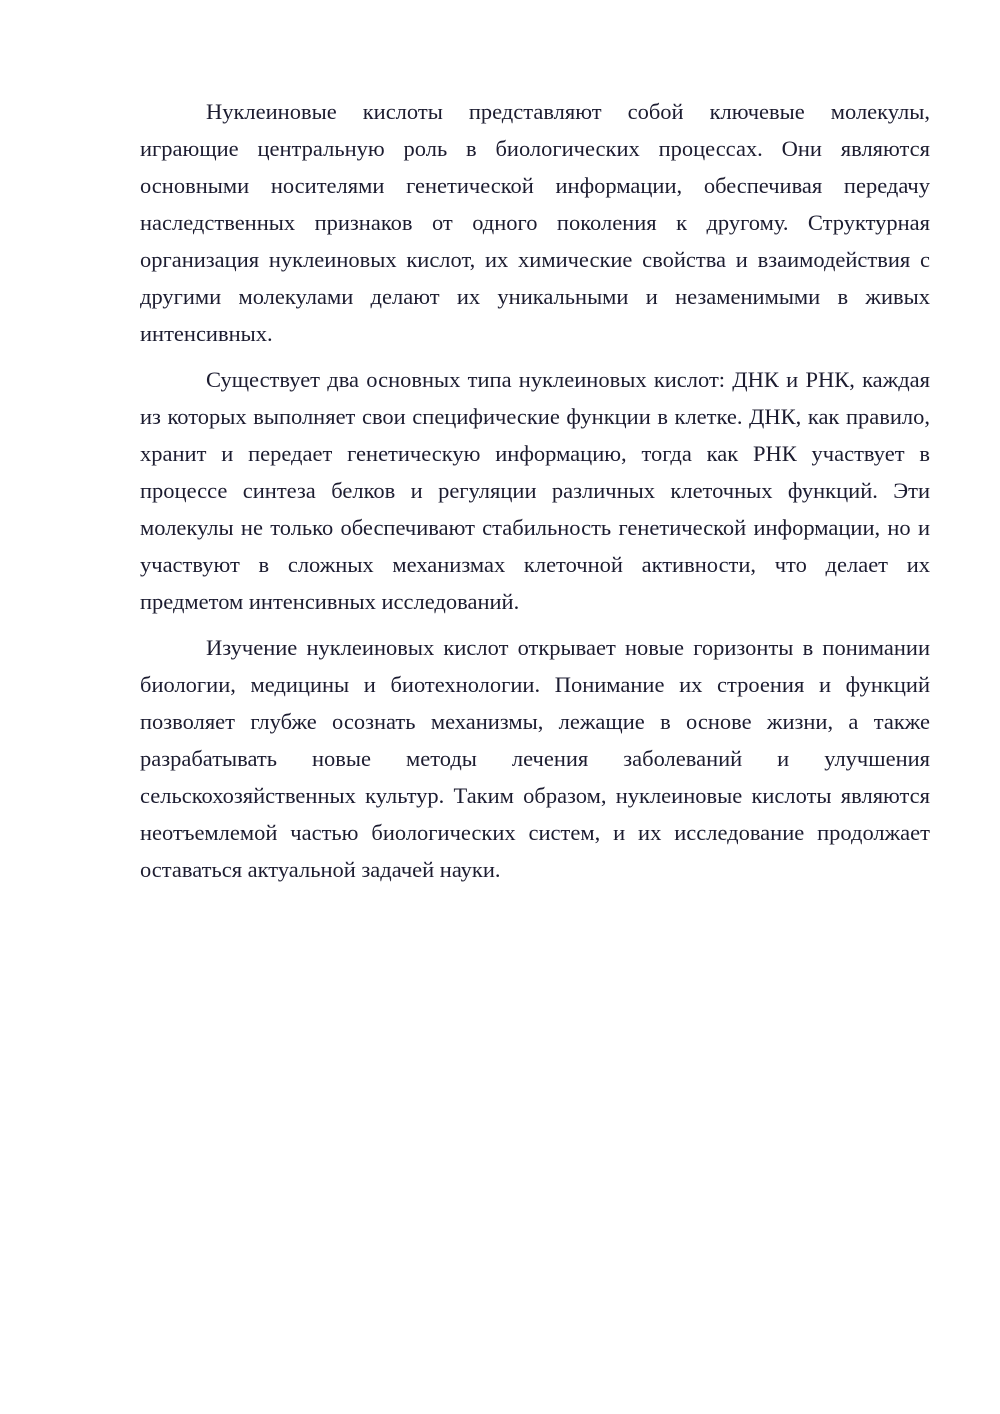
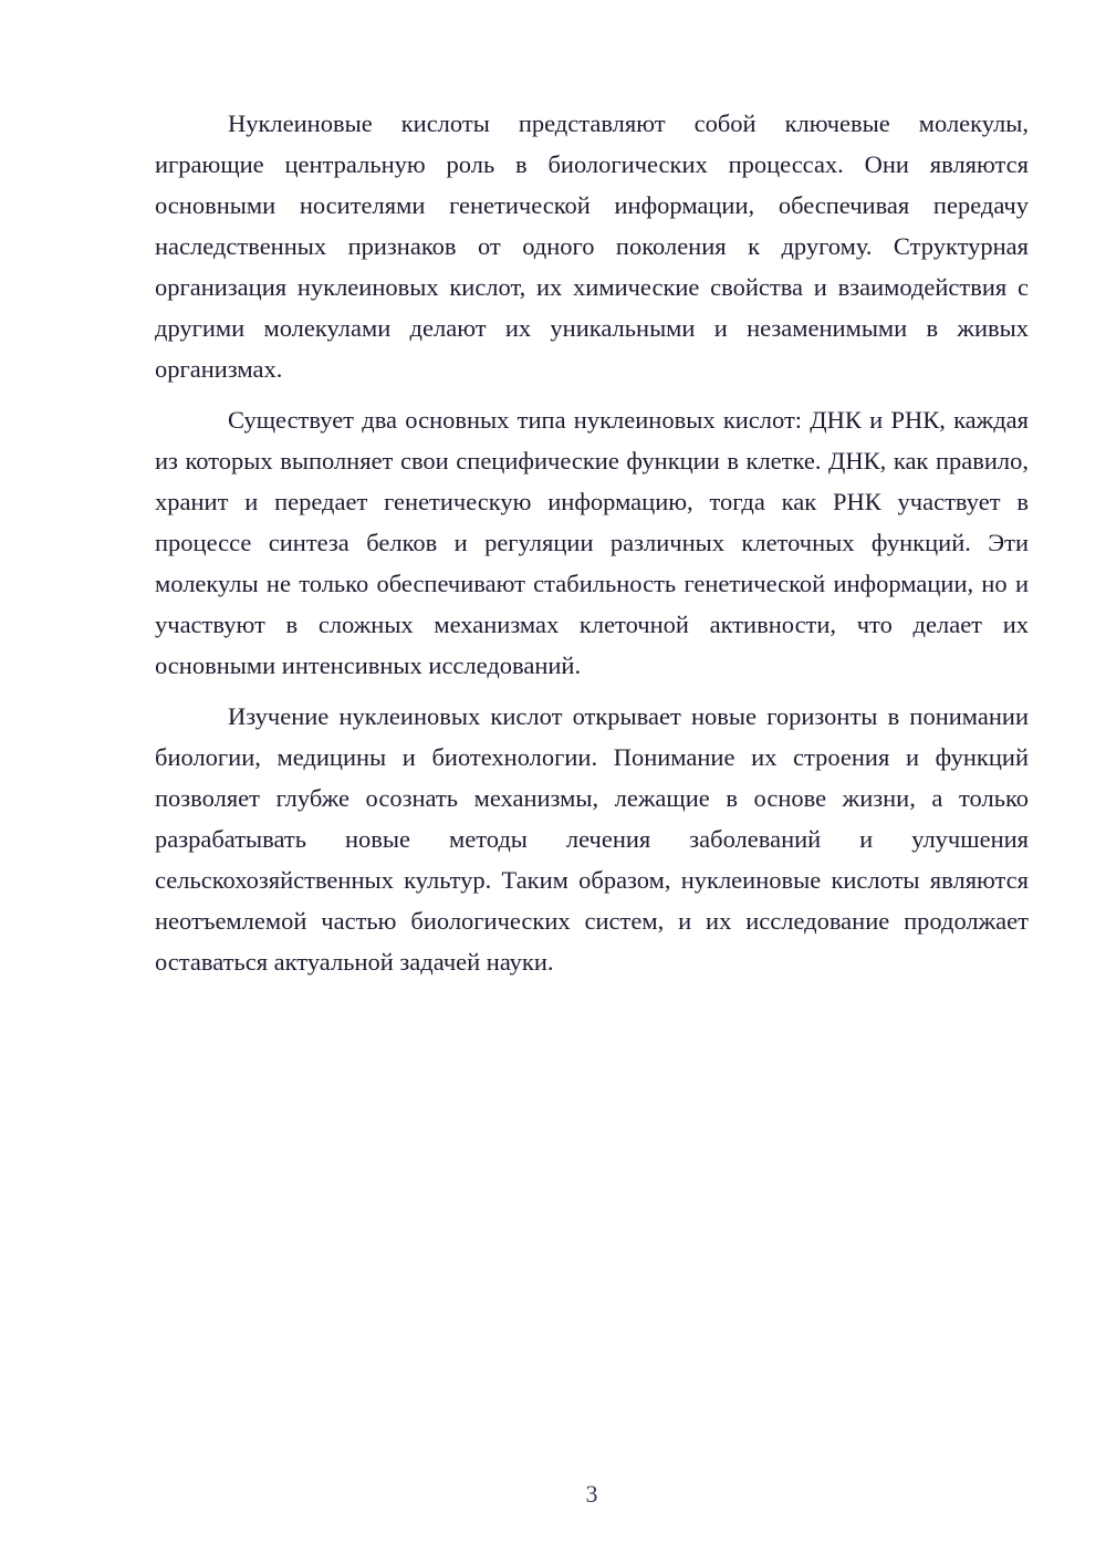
- Нуклеиновые кислоты представляют собой ключевые молекулы, играющие центральную роль в биологических процессах. Они являются основными носителями генетической информации, обеспечивая передачу наследственных признаков от одного поколения к другому. Структурная организация нуклеиновых кислот, их химические свойства и взаимодействия с другими молекулами делают их уникальными и незаменимыми в живых интенсивных.
+ Нуклеиновые кислоты представляют собой ключевые молекулы, играющие центральную роль в биологических процессах. Они являются основными носителями генетической информации, обеспечивая передачу наследственных признаков от одного поколения к другому. Структурная организация нуклеиновых кислот, их химические свойства и взаимодействия с другими молекулами делают их уникальными и незаменимыми в живых организмах.
- Существует два основных типа нуклеиновых кислот: ДНК и РНК, каждая из которых выполняет свои специфические функции в клетке. ДНК, как правило, хранит и передает генетическую информацию, тогда как РНК участвует в процессе синтеза белков и регуляции различных клеточных функций. Эти молекулы не только обеспечивают стабильность генетической информации, но и участвуют в сложных механизмах клеточной активности, что делает их предметом интенсивных исследований.
+ Существует два основных типа нуклеиновых кислот: ДНК и РНК, каждая из которых выполняет свои специфические функции в клетке. ДНК, как правило, хранит и передает генетическую информацию, тогда как РНК участвует в процессе синтеза белков и регуляции различных клеточных функций. Эти молекулы не только обеспечивают стабильность генетической информации, но и участвуют в сложных механизмах клеточной активности, что делает их основными интенсивных исследований.
- Изучение нуклеиновых кислот открывает новые горизонты в понимании биологии, медицины и биотехнологии. Понимание их строения и функций позволяет глубже осознать механизмы, лежащие в основе жизни, а также разрабатывать новые методы лечения заболеваний и улучшения сельскохозяйственных культур. Таким образом, нуклеиновые кислоты являются неотъемлемой частью биологических систем, и их исследование продолжает оставаться актуальной задачей науки.
+ Изучение нуклеиновых кислот открывает новые горизонты в понимании биологии, медицины и биотехнологии. Понимание их строения и функций позволяет глубже осознать механизмы, лежащие в основе жизни, а только разрабатывать новые методы лечения заболеваний и улучшения сельскохозяйственных культур. Таким образом, нуклеиновые кислоты являются неотъемлемой частью биологических систем, и их исследование продолжает оставаться актуальной задачей науки.
+ 3
